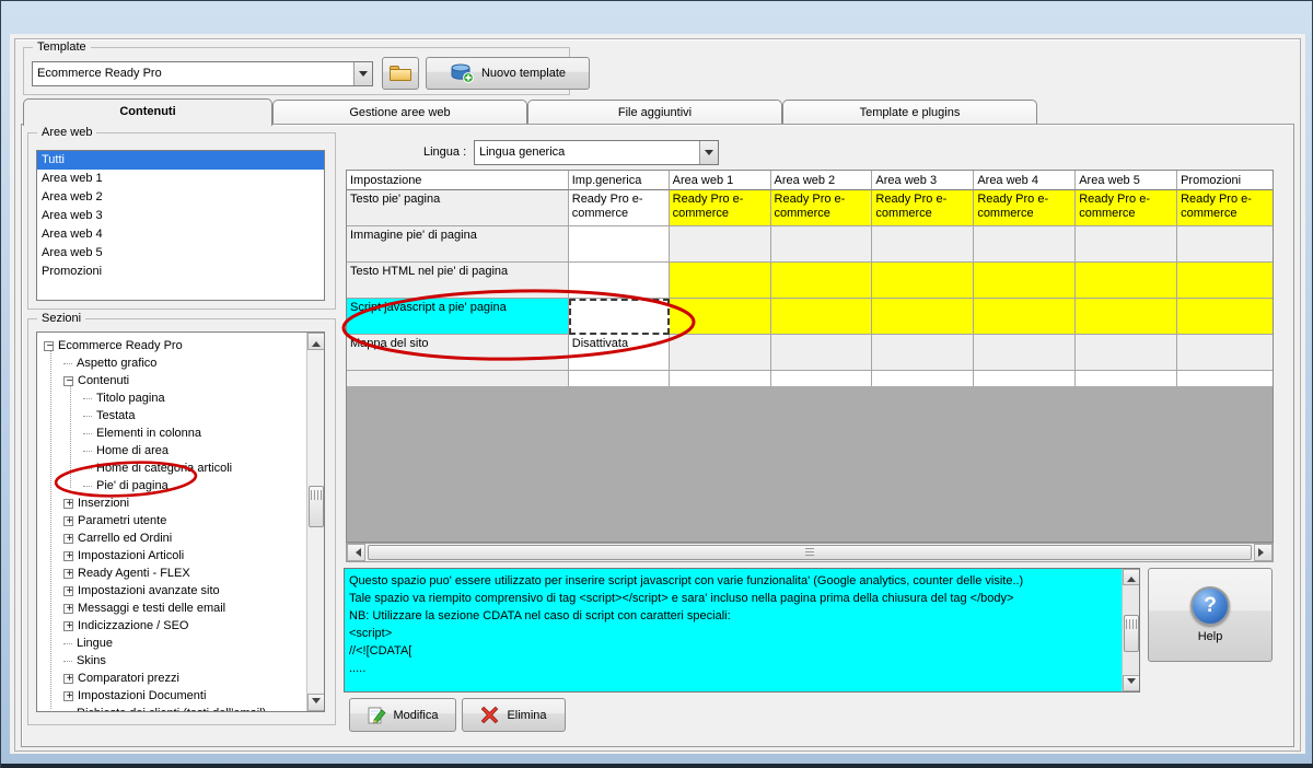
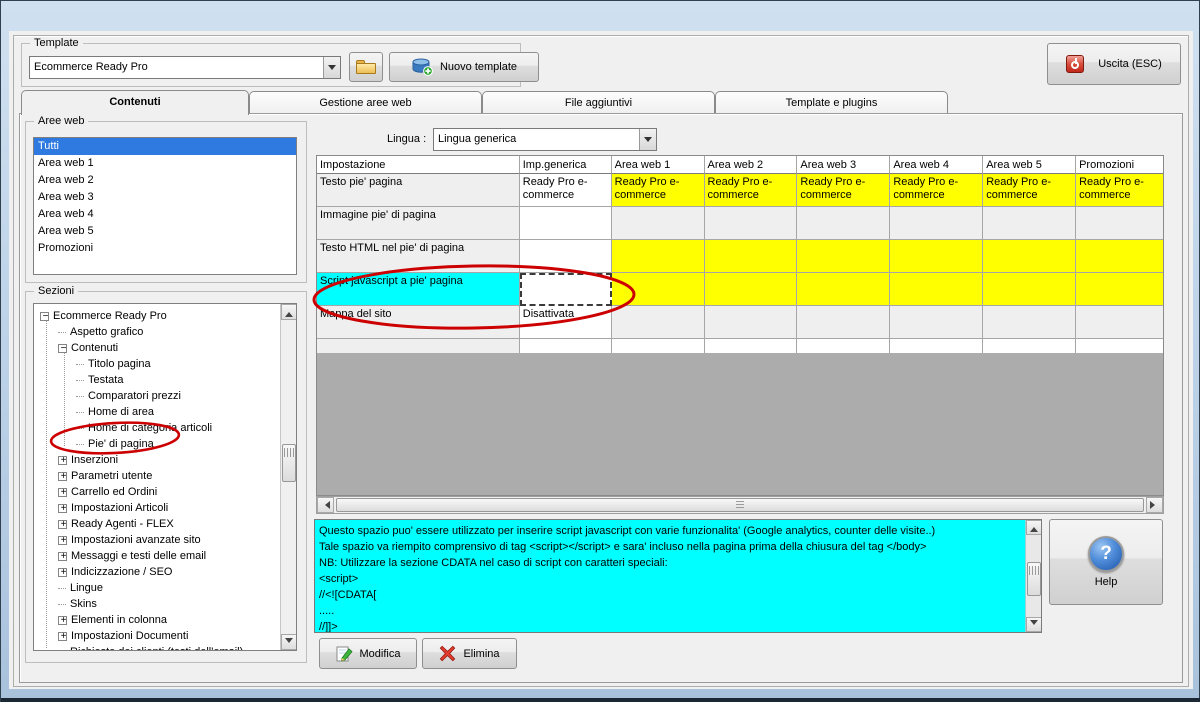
  Template
  Ecommerce Ready Pro
  Nuovo template
+ Uscita (ESC)
  Contenuti
  Gestione aree web
  File aggiuntivi
  Template e plugins
  Aree web
  Tutti
  Area web 1
  Area web 2
  Area web 3
  Area web 4
  Area web 5
  Promozioni
  Sezioni
  −
  Ecommerce Ready Pro
  Aspetto grafico
  −
  Contenuti
  Titolo pagina
  Testata
- Elementi in colonna
+ Comparatori prezzi
  Home di area
  Home di categor articoli
  Pie' di pagina
  +
  Inserzioni
  +
  Parametri utente
  +
  Carrello ed Ordini
  +
  Impostazioni Articoli
  +
  Ready Agenti - FLEX
  +
  Impostazioni avanzate sito
  +
  Messaggi e testi delle email
  +
  Indicizzazione / SEO
  Lingue
  Skins
  +
- Comparatori prezzi
+ Elementi in colonna
  +
  Impostazioni Documenti
  Lingua :
  Lingua generica
  Impostazione
  Imp.generica
  Area web 1
  Area web 2
  Area web 3
  Area web 4
  Area web 5
  Promozioni
  Testo pie' pagina
  Ready Pro e-commerce
  Ready Pro e-commerce
  Ready Pro e-commerce
  Ready Pro e-commerce
  Ready Pro e-commerce
  Ready Pro e-commerce
  Ready Pro e-commerce
  Immagine pie' di pagina
  Testo HTML nel pie' di pagina
  Scri javascript a pie' pagina
  Mppa del sito
  Disattivata
  Questo spazio puo' essere utilizzato per inserire script javascript con varie funzionalita' (Google analytics, counter delle visite..)
  Tale spazio va riempito comprensivo di tag <script></script> e sara' incluso nella pagina prima della chiusura del tag </body>
  NB: Utilizzare la sezione CDATA nel caso di script con caratteri speciali:
  <script>
  //<![CDATA[
  .....
+ //]]>
  ?
  Help
  Modifica
  Elimina
